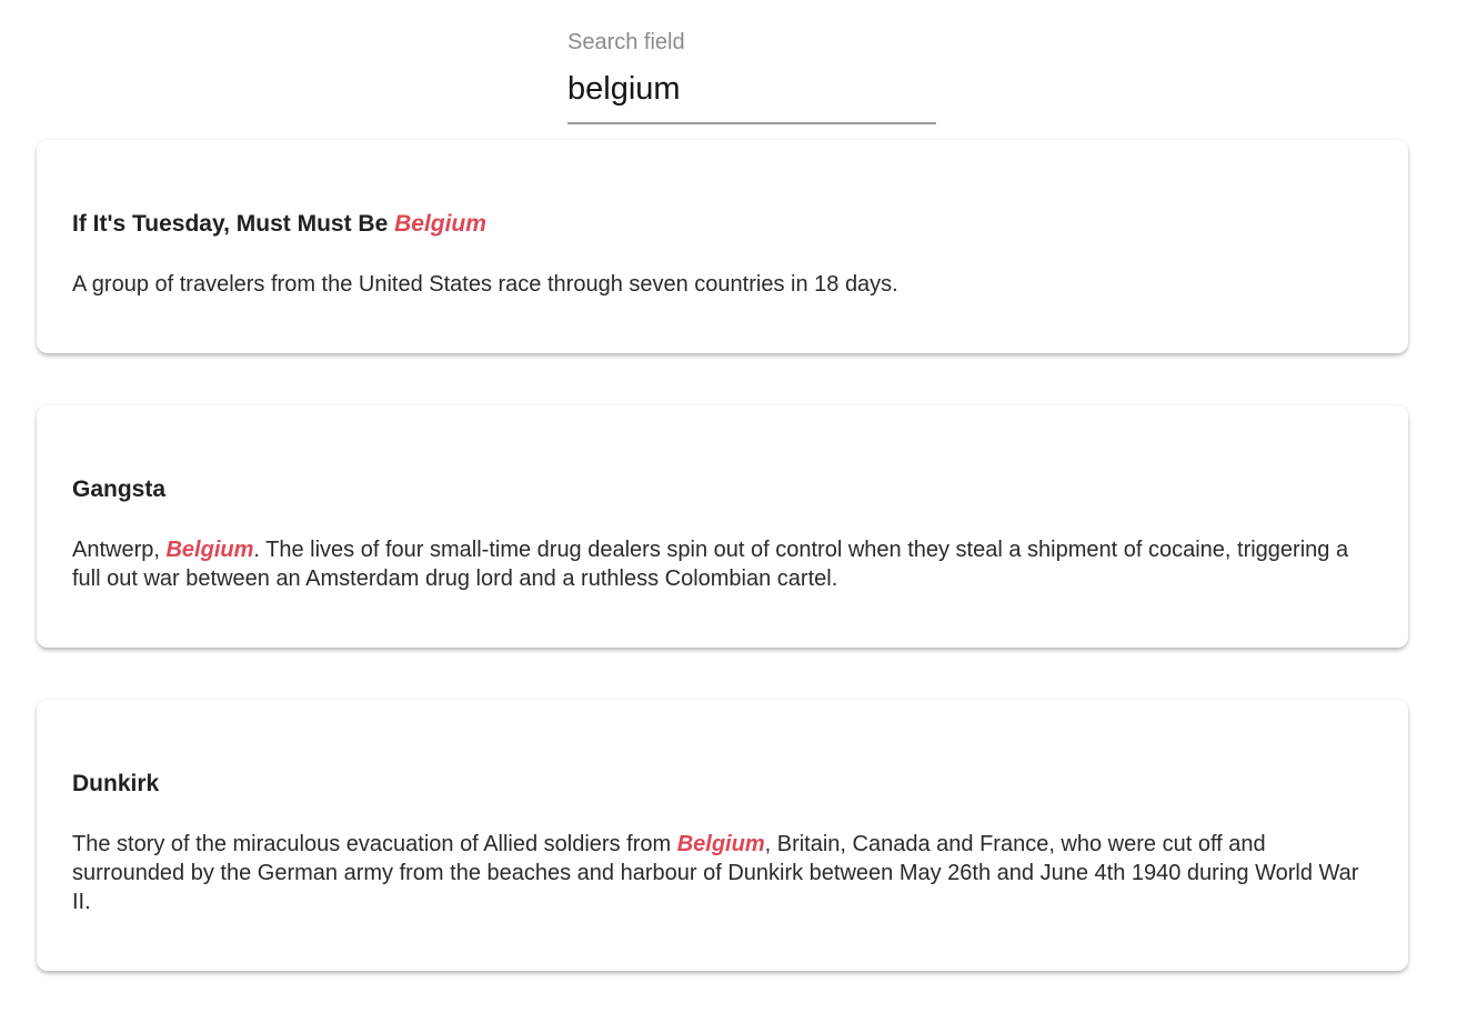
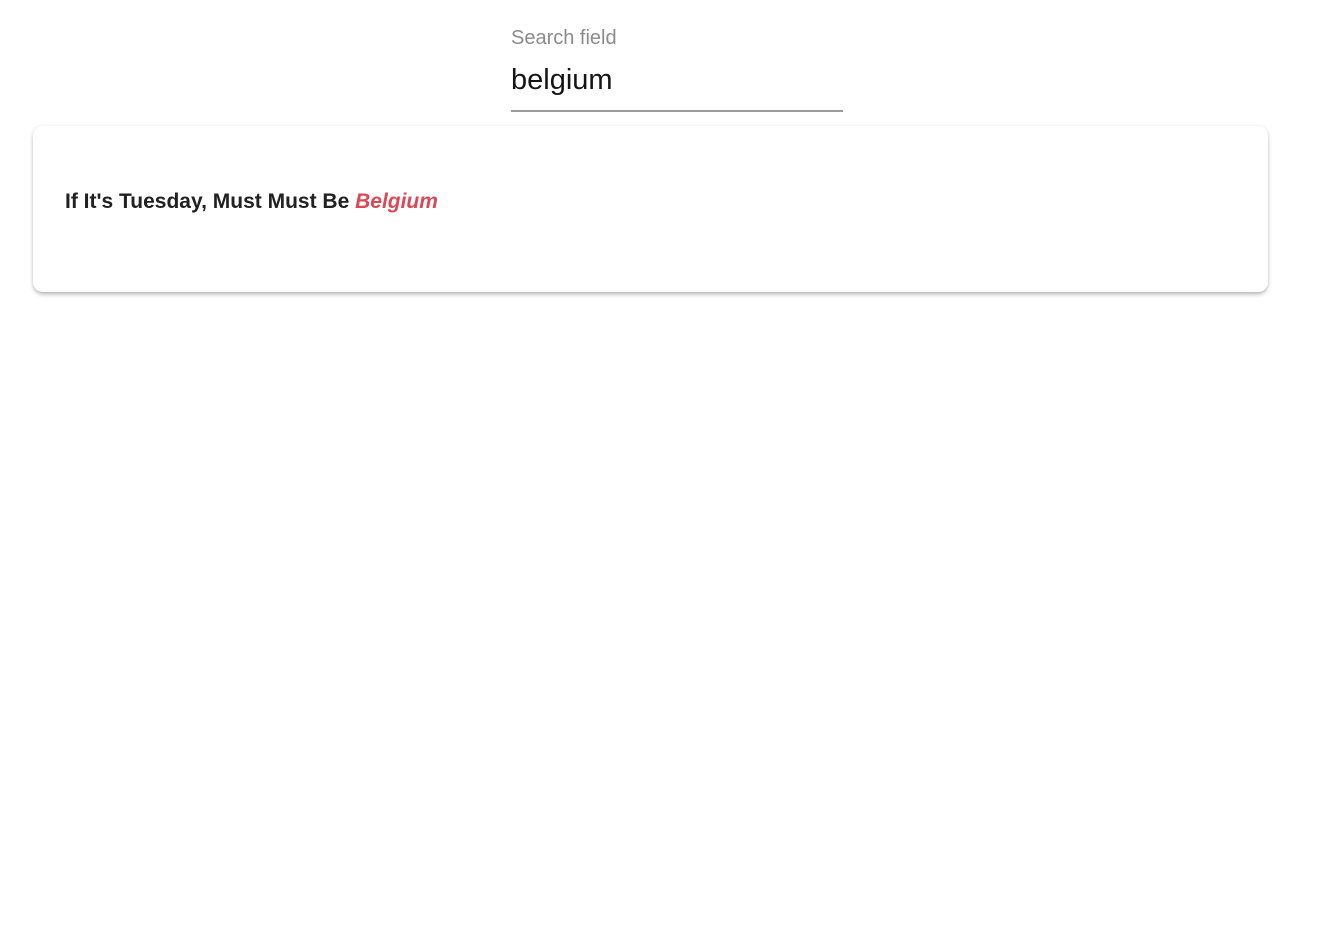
  Search field
  belgium
  If It's Tuesday, Must Must Be Belgium
- A group of travelers from the United States race through seven countries in 18 days.
- Gangsta
- Antwerp, Belgium. The lives of four small-time drug dealers spin out of control when they steal a shipment of cocaine, triggering a full out war between an Amsterdam drug lord and a ruthless Colombian cartel.
- Dunkirk
- The story of the miraculous evacuation of Allied soldiers from Belgium, Britain, Canada and France, who were cut off and surrounded by the German army from the beaches and harbour of Dunkirk between May 26th and June 4th 1940 during World War II.
